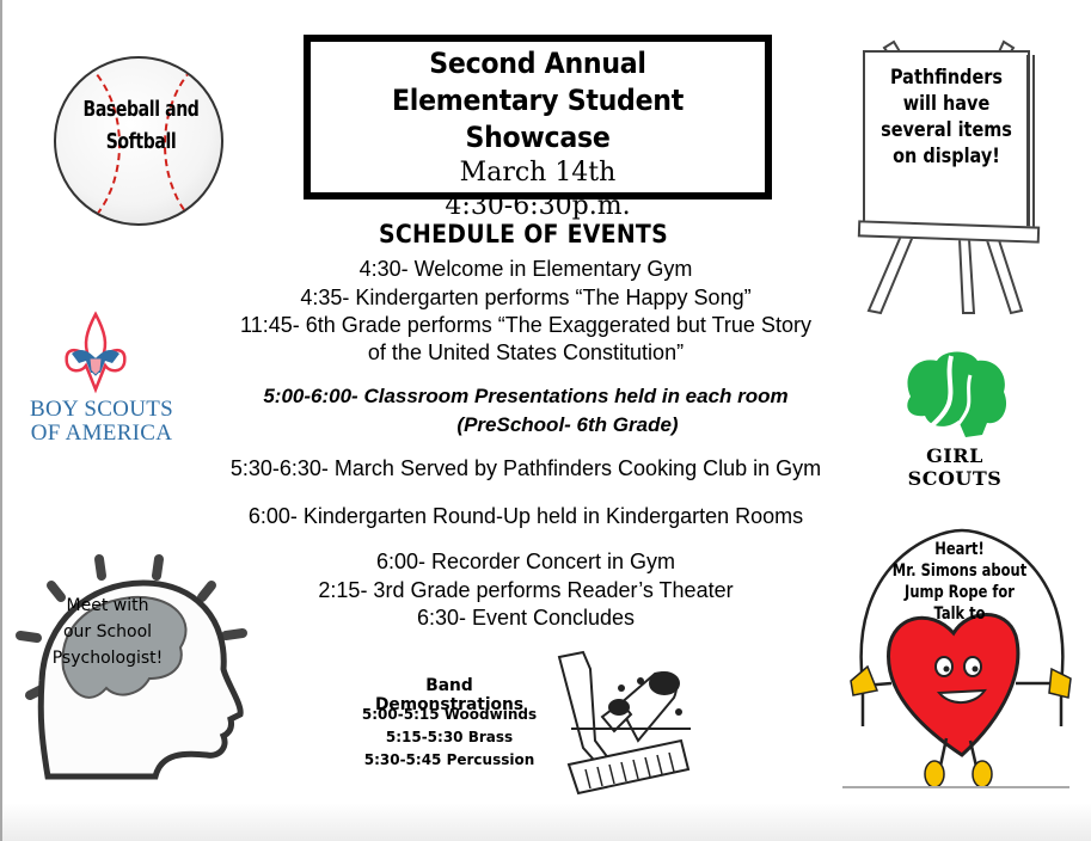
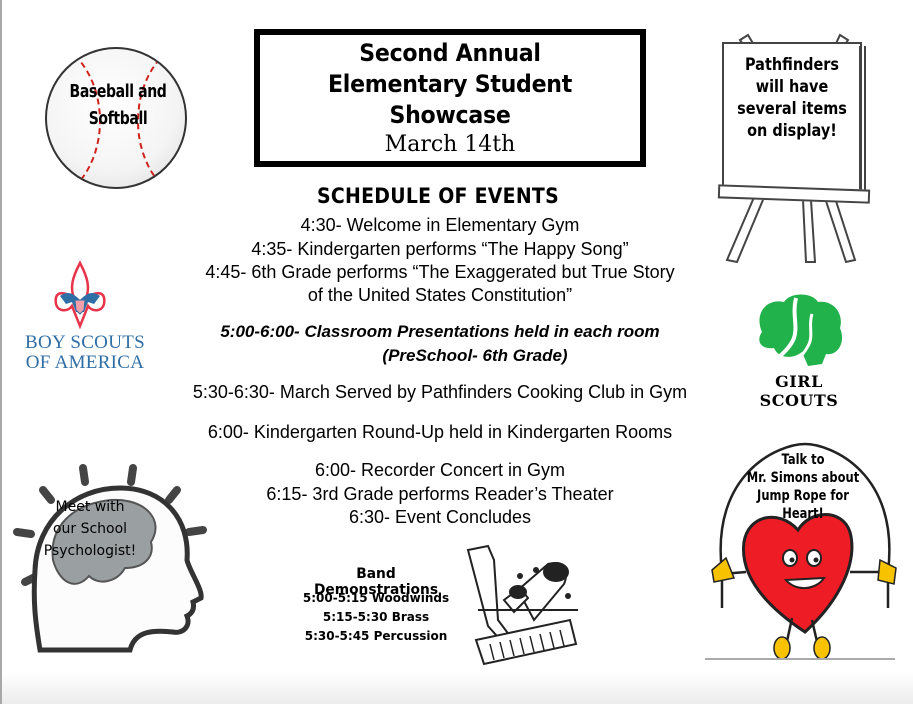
  Second Annual
  Elementary Student Showcase
  March 14th
- 4:30-6:30p.m.
  SCHEDULE OF EVENTS
  4:30- Welcome in Elementary Gym
  4:35- Kindergarten performs “The Happy Song”
- 11:45- 6th Grade performs “The Exaggerated but True Story
+ 4:45- 6th Grade performs “The Exaggerated but True Story
  of the United States Constitution”
  5:00-6:00- Classroom Presentations held in each room
  (PreSchool- 6th Grade)
  5:30-6:30- March Served by Pathfinders Cooking Club in Gym
  6:00- Kindergarten Round-Up held in Kindergarten Rooms
  6:00- Recorder Concert in Gym
- 2:15- 3rd Grade performs Reader’s Theater
+ 6:15- 3rd Grade performs Reader’s Theater
  6:30- Event Concludes
  Baseball and
  Softball
  Pathfinders
  will have
  several items
  on display!
  BOY SCOUTS
  OF AMERICA
  GIRL SCOUTS
  Meet with
  our School
  Psychologist!
  Band Demonstrations
  5:00-5:15 Woodwinds
  5:15-5:30 Brass
  5:30-5:45 Percussion
- Heart!
+ Talk to
  Mr. Simons about
  Jump Rope for
- Talk to
+ Heart!
